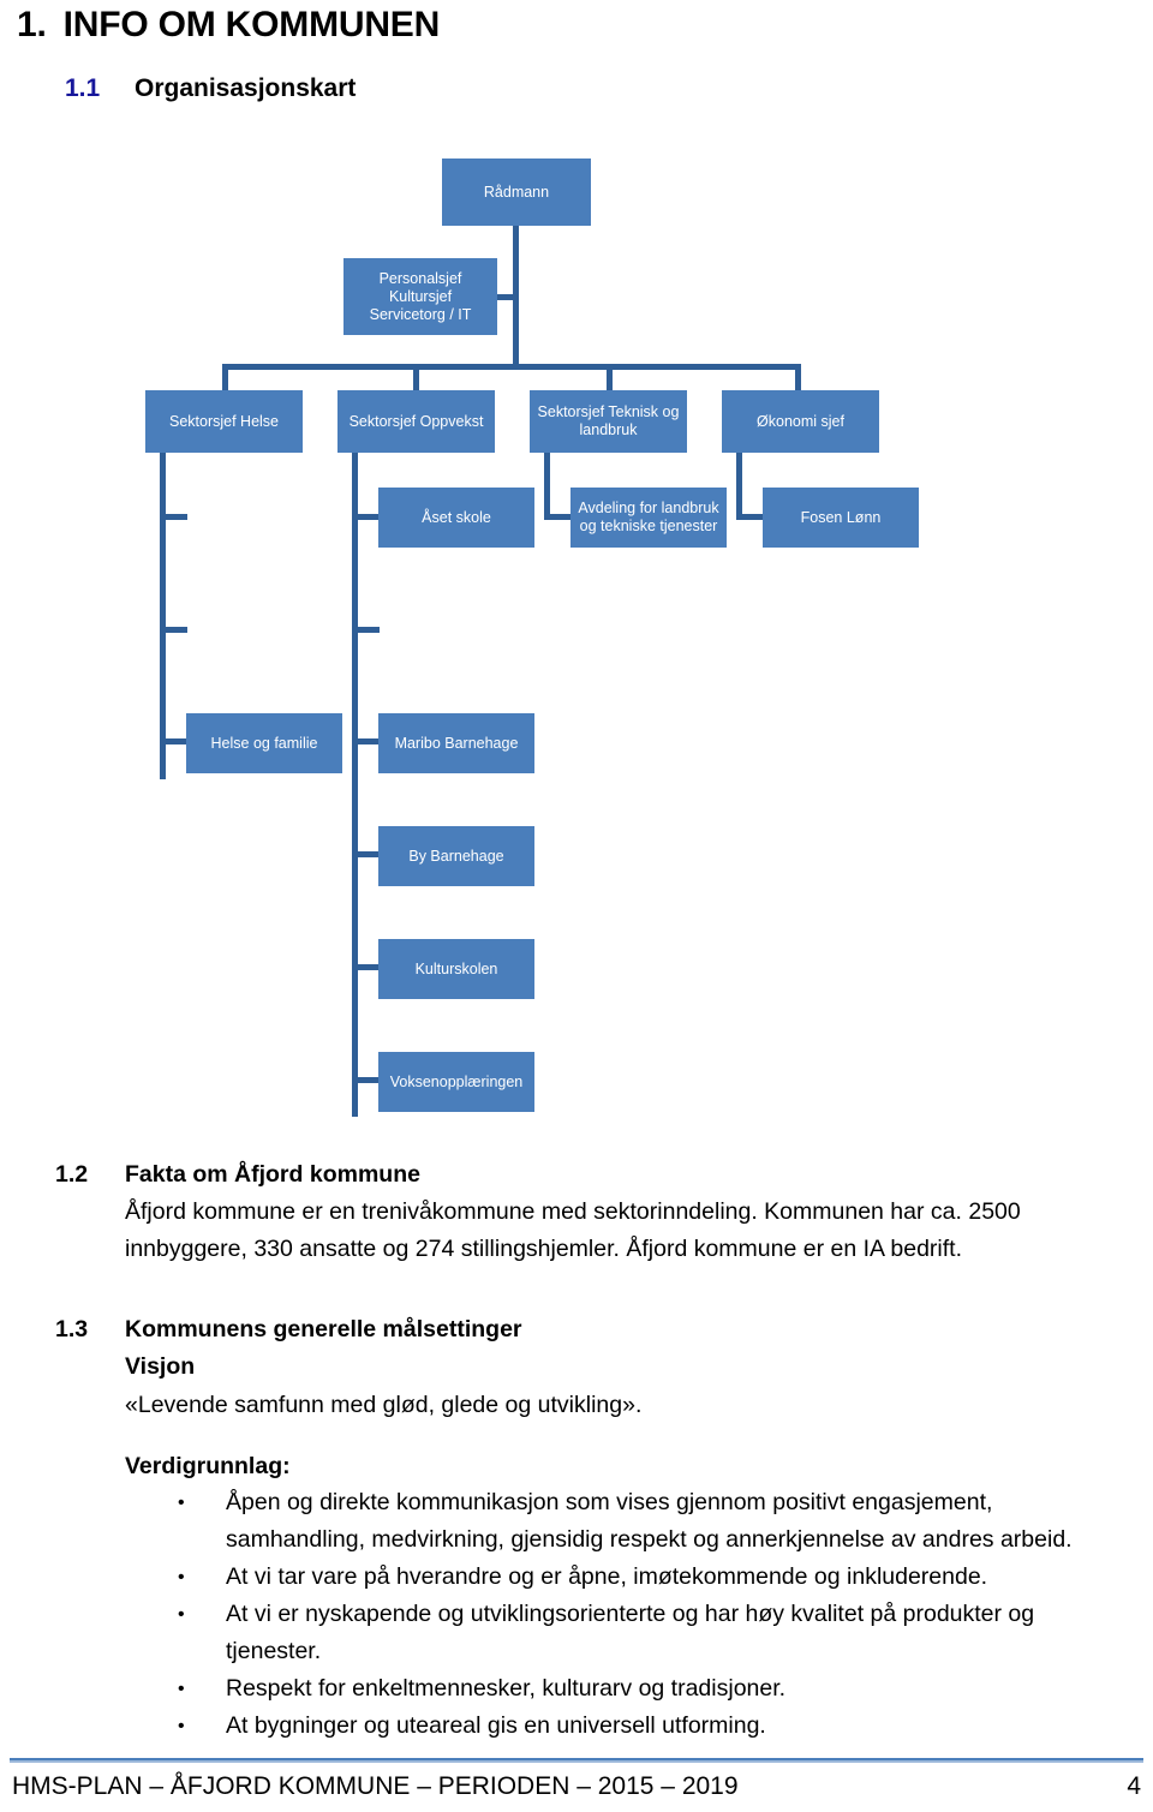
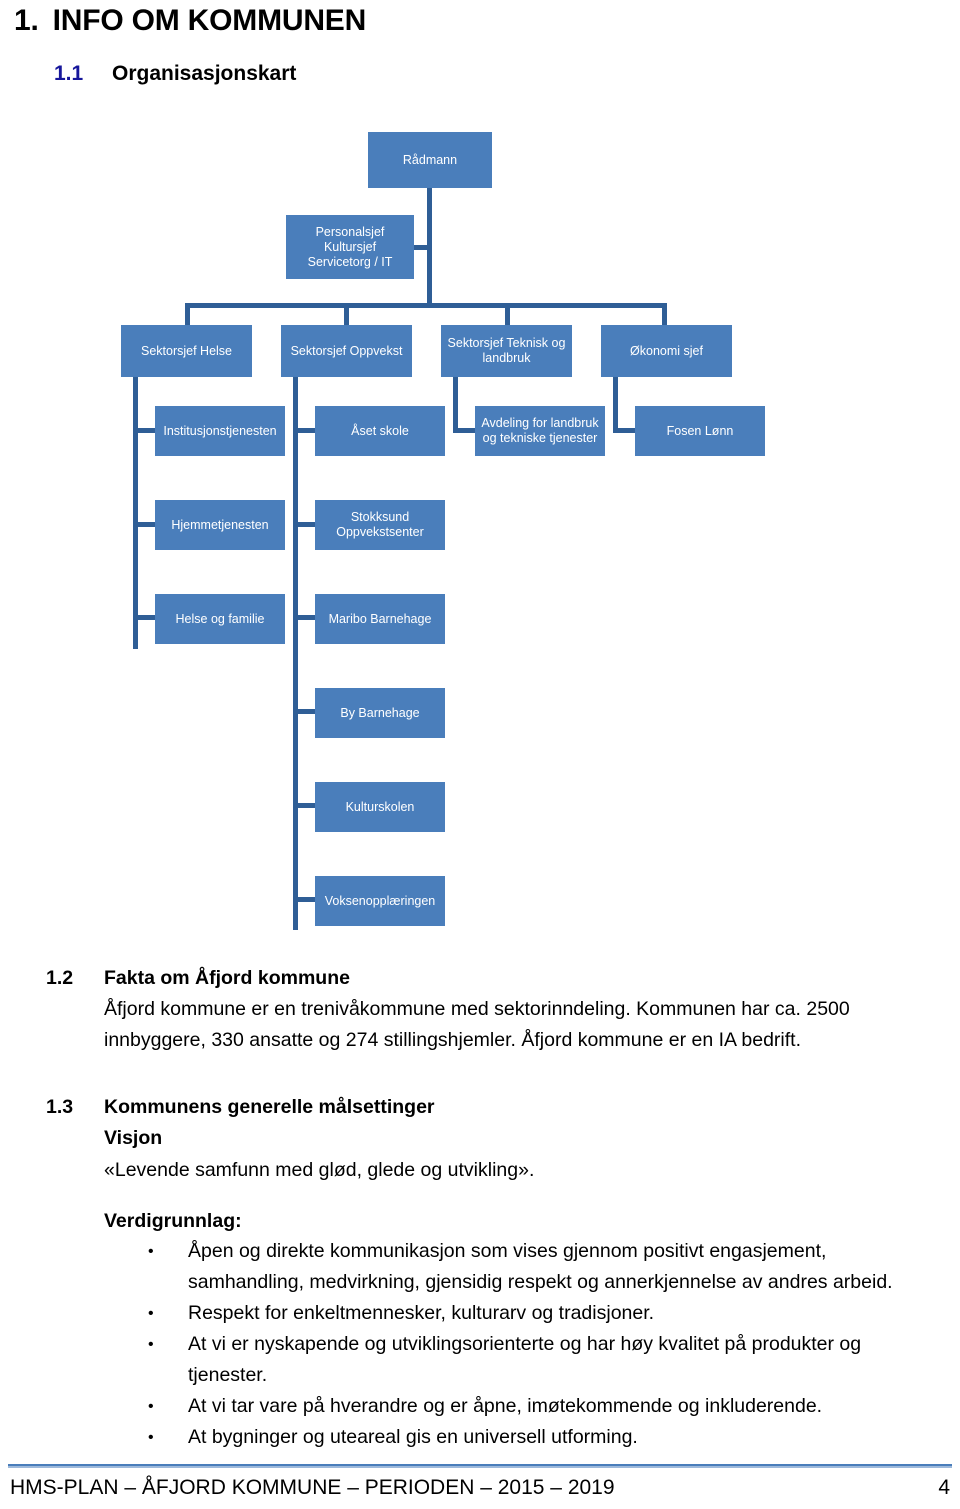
  1. INFO OM KOMMUNEN
  1.1 Organisasjonskart
  Rådmann
  Personalsjef
  Kultursjef
  Servicetorg / IT
  Sektorsjef Helse
  Sektorsjef Oppvekst
  Sektorsjef Teknisk og landbruk
  Økonomi sjef
+ Institusjonstjenesten
+ Hjemmetjenesten
  Helse og familie
  Åset skole
+ Stokksund Oppvekstsenter
  Maribo Barnehage
  By Barnehage
  Kulturskolen
  Voksenopplæringen
  Avdeling for landbruk og tekniske tjenester
  Fosen Lønn
  1.2 Fakta om Åfjord kommune
  Åfjord kommune er en trenivåkommune med sektorinndeling. Kommunen har ca. 2500
  innbyggere, 330 ansatte og 274 stillingshjemler. Åfjord kommune er en IA bedrift.
  1.3 Kommunens generelle målsettinger
  Visjon
  «Levende samfunn med glød, glede og utvikling».
  Verdigrunnlag:
  •
  Åpen og direkte kommunikasjon som vises gjennom positivt engasjement, samhandling, medvirkning, gjensidig respekt og annerkjennelse av andres arbeid.
  •
- At vi tar vare på hverandre og er åpne, imøtekommende og inkluderende.
+ Respekt for enkeltmennesker, kulturarv og tradisjoner.
  •
  At vi er nyskapende og utviklingsorienterte og har høy kvalitet på produkter og tjenester.
  •
- Respekt for enkeltmennesker, kulturarv og tradisjoner.
+ At vi tar vare på hverandre og er åpne, imøtekommende og inkluderende.
  •
  At bygninger og uteareal gis en universell utforming.
  HMS-PLAN – ÅFJORD KOMMUNE – PERIODEN – 2015 – 2019
  4
